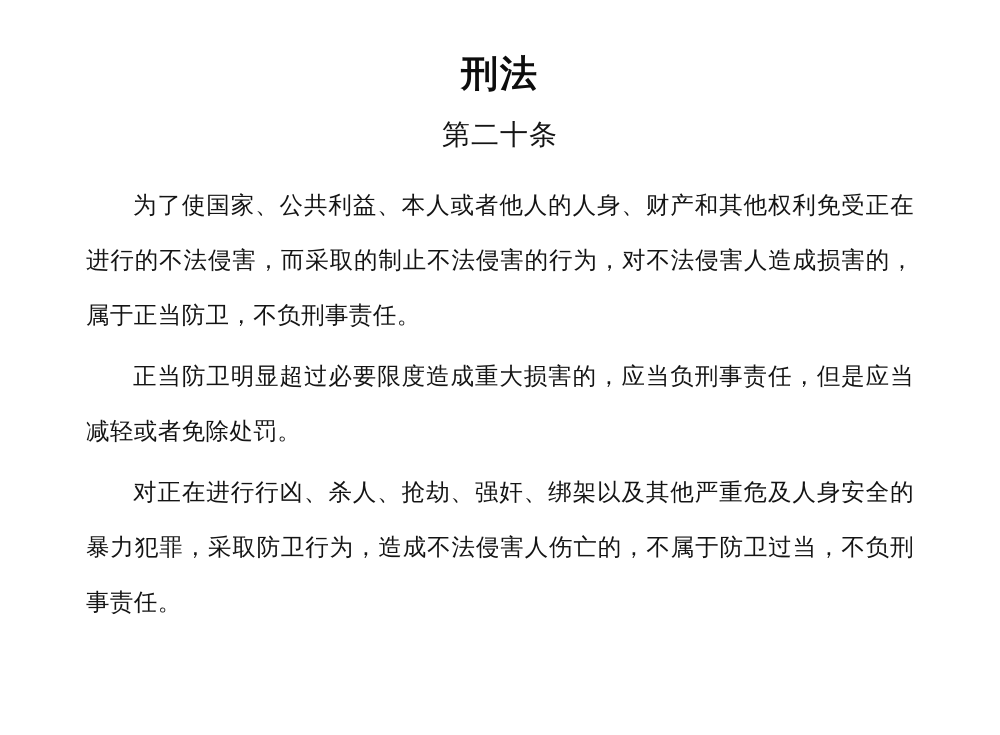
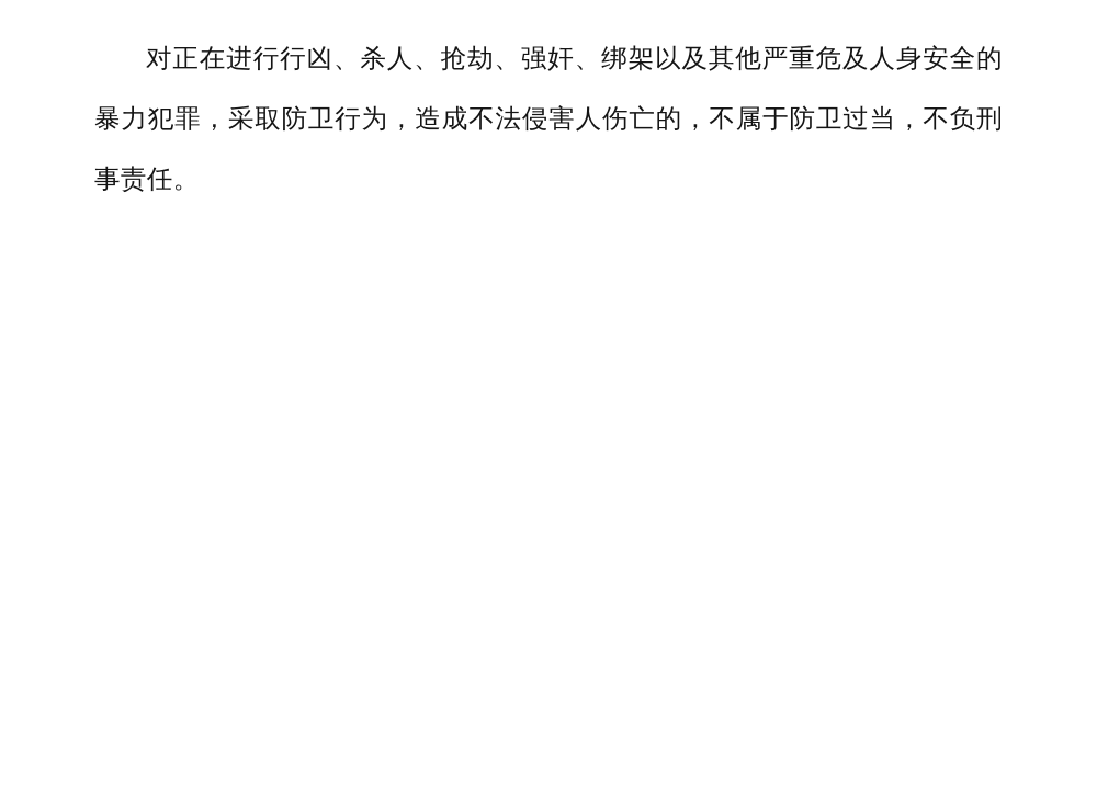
- 刑法
- 第二十条
- 为了使国家、公共利益、本人或者他人的人身、财产和其他权利免受正在进行的不法侵害，而采取的制止不法侵害的行为，对不法侵害人造成损害的，属于正当防卫，不负刑事责任。
- 正当防卫明显超过必要限度造成重大损害的，应当负刑事责任，但是应当减轻或者免除处罚。
  对正在进行行凶、杀人、抢劫、强奸、绑架以及其他严重危及人身安全的暴力犯罪，采取防卫行为，造成不法侵害人伤亡的，不属于防卫过当，不负刑事责任。
